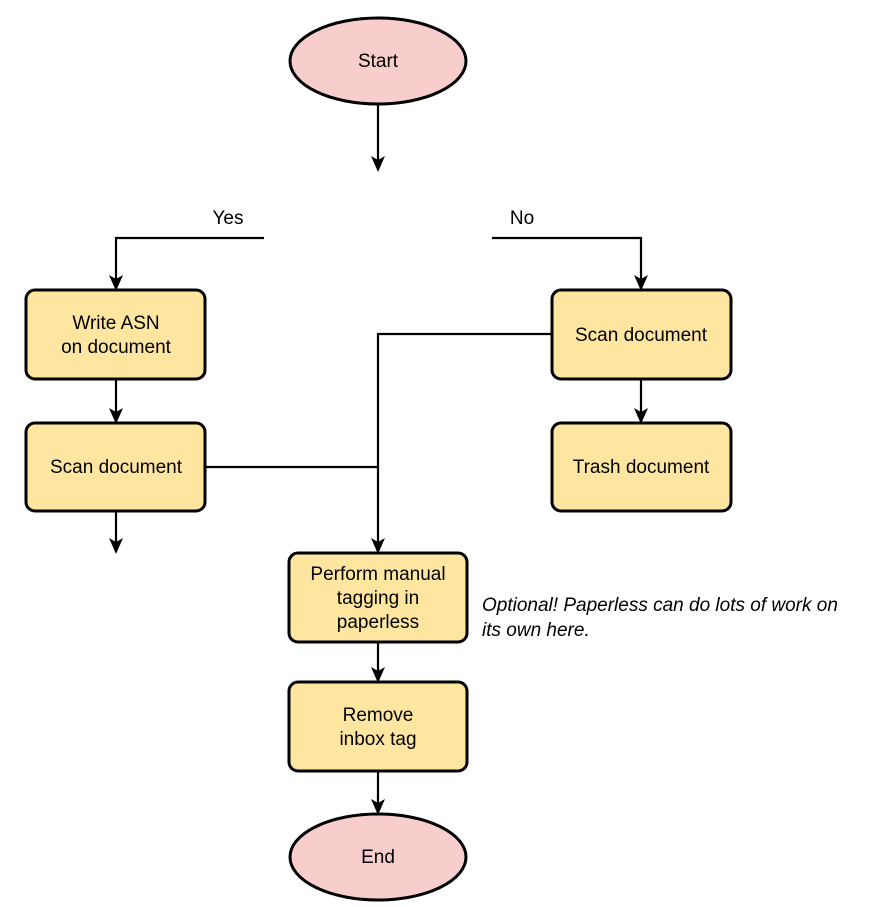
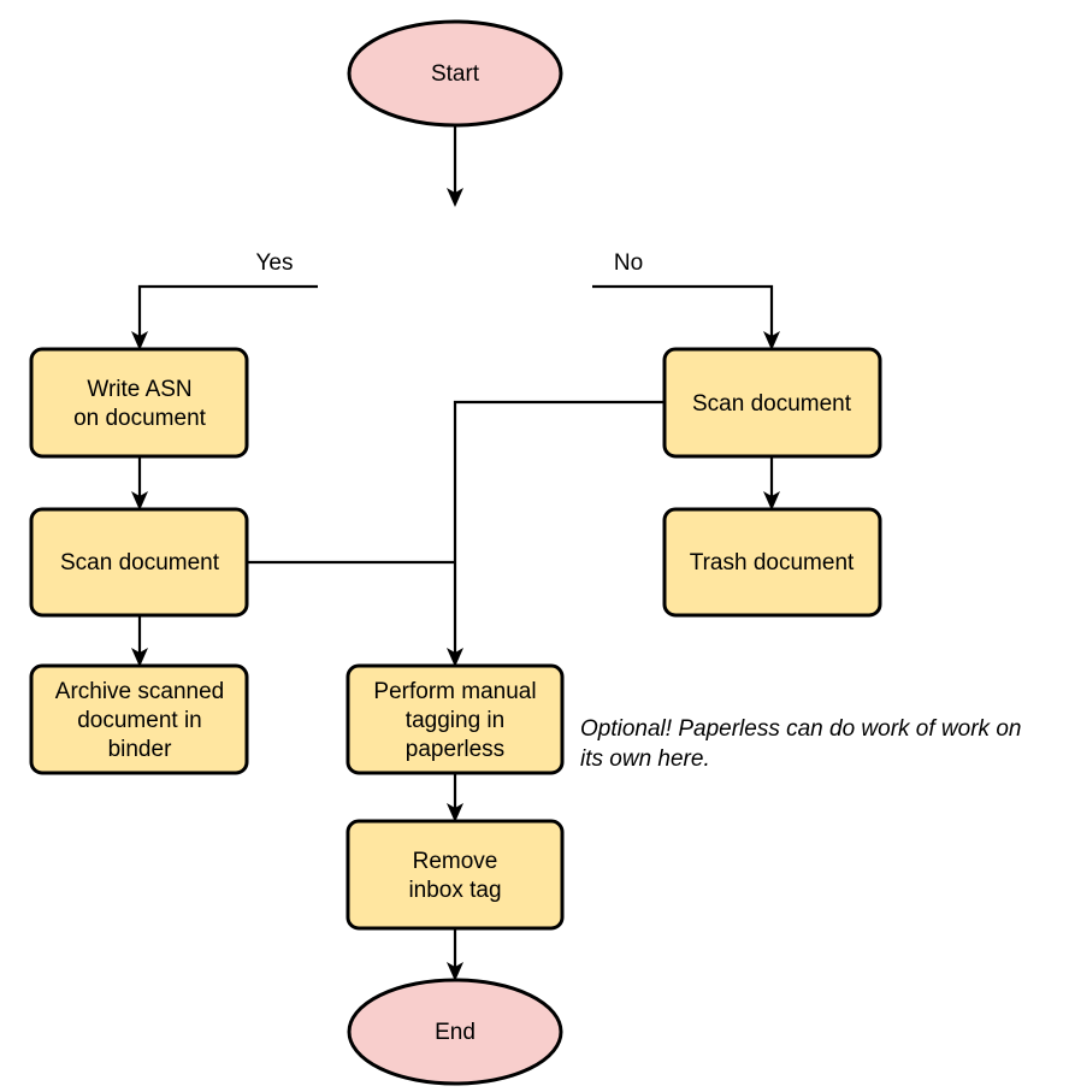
  Yes
  No
  Start
  Write ASN
  on document
  Scan document
+ Archive scanned
+ document in
+ binder
  Scan document
  Trash document
  Perform manual
  tagging in
  paperless
  Remove
  inbox tag
  End
- Optional! Paperless can do lots of work on
+ Optional! Paperless can do work of work on
  its own here.
